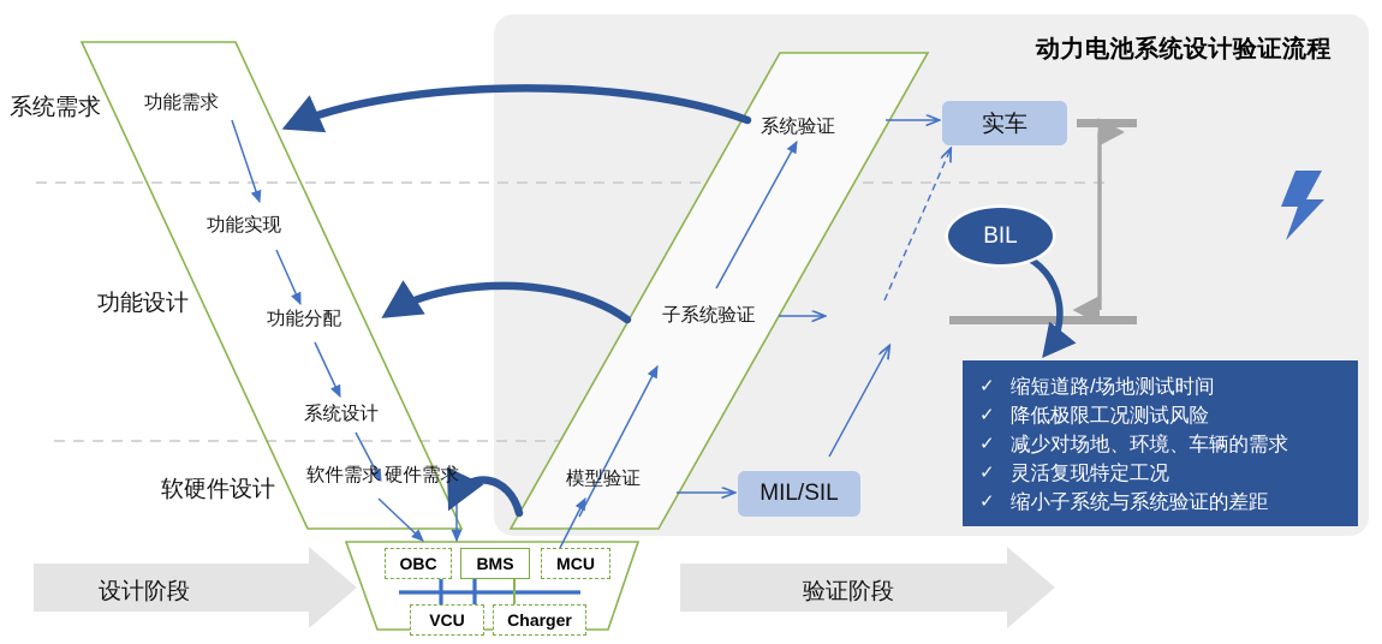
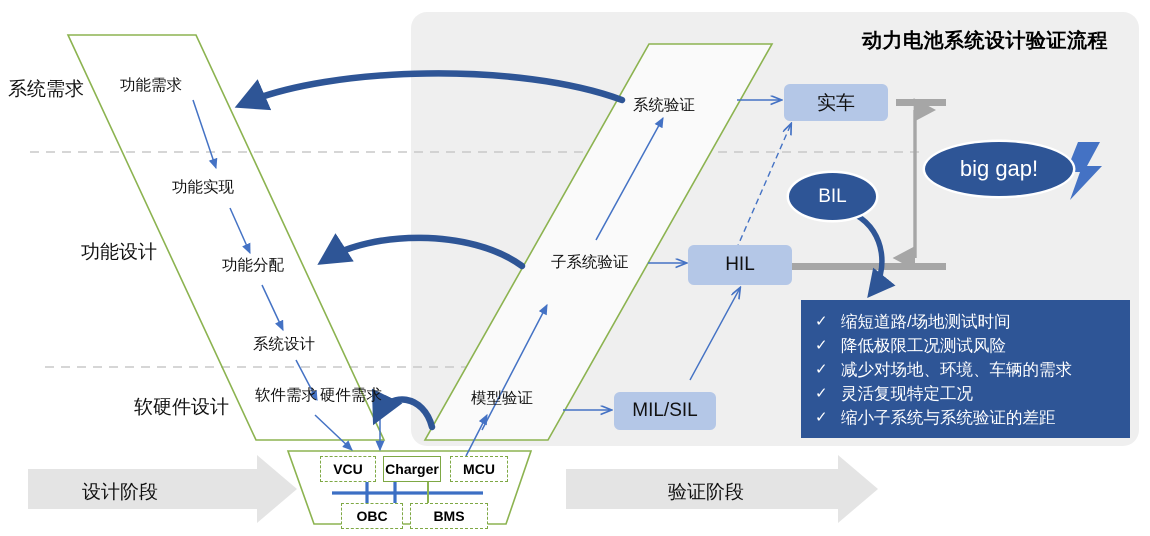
  动力电池系统设计验证流程
  系统需求
  功能设计
  软硬件设计
  功能需求
  功能实现
  功能分配
  系统设计
  软件需求
  硬件需求
  系统验证
  子系统验证
  模型验证
- OBC
+ VCU
- BMS
+ Charger
  MCU
- VCU
+ OBC
- Charger
+ BMS
  实车
+ HIL
  MIL/SIL
  BIL
+ big gap!
  ✓
  缩短道路/场地测试时间
  ✓
  降低极限工况测试风险
  ✓
  减少对场地、环境、车辆的需求
  ✓
  灵活复现特定工况
  ✓
  缩小子系统与系统验证的差距
  设计阶段
  验证阶段
